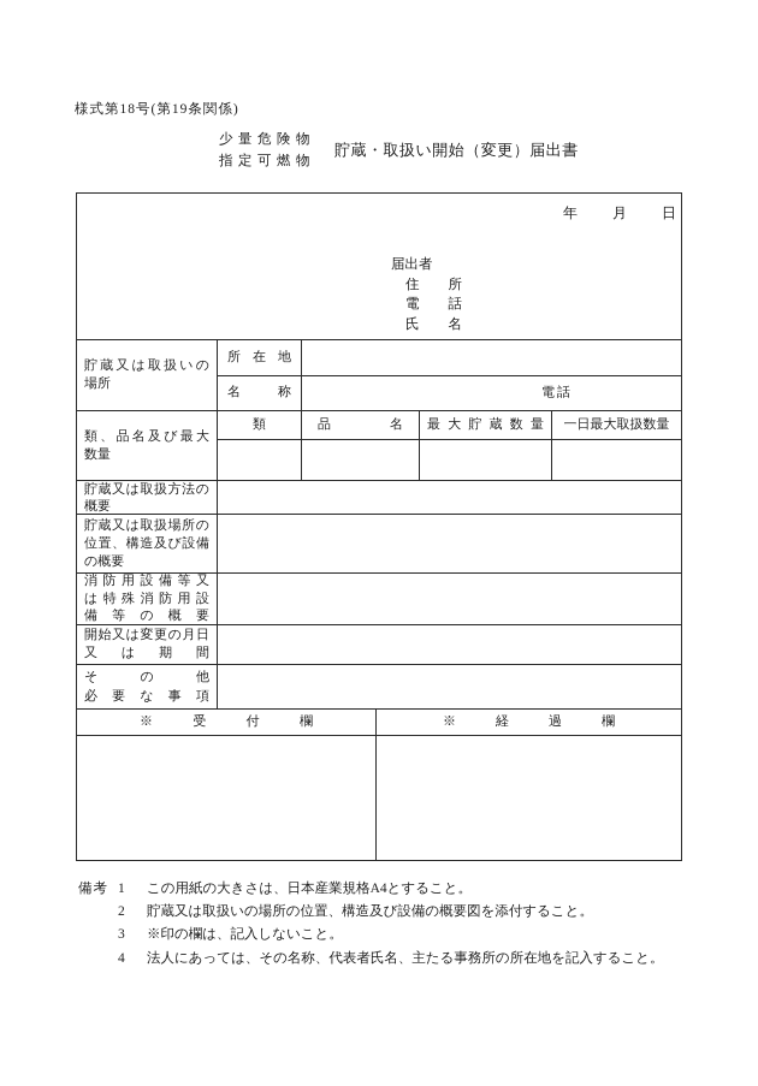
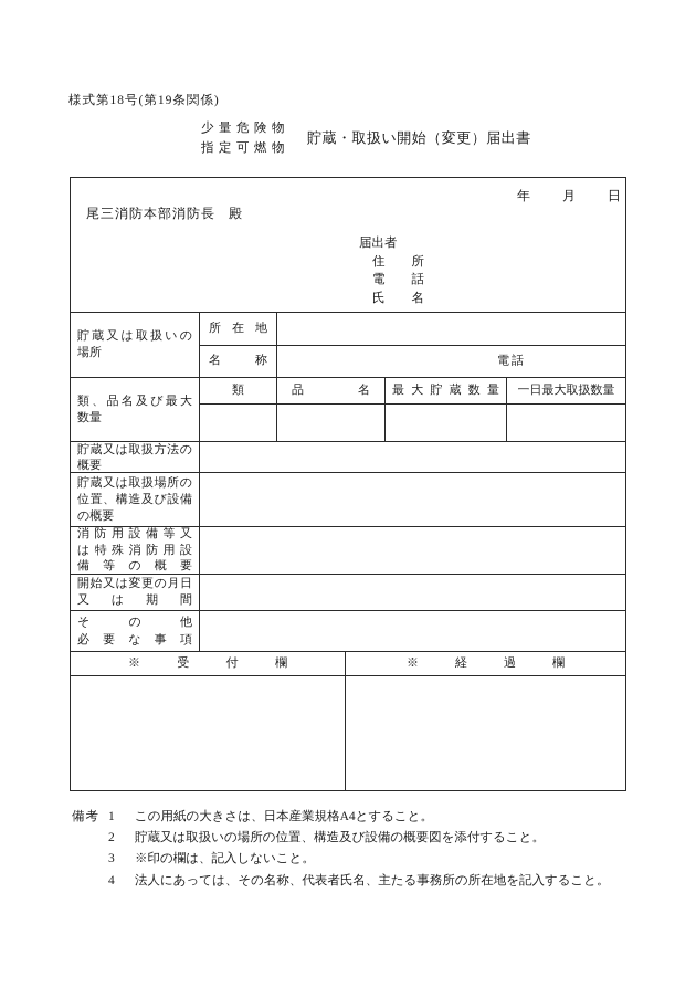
  様式第18号(第19条関係)
  少量危険物
  指定可燃物
  貯蔵・取扱い開始（変更）届出書
  年
  月
  日
+ 尾三消防本部消防長
+ 殿
  届出者
  住所
  電話
  氏名
  貯蔵又は取扱いの
  場所
  所在地
  名称
  電話
  類、品名及び最大
  数量
  類
  品名
  最大貯蔵数量
  一日最大取扱数量
  貯蔵又は取扱方法の
  概要
  貯蔵又は取扱場所の
  位置、構造及び設備
  の概要
  消防用設備等又
  は特殊消防用設
  備等の概要
  開始又は変更の月日
  又は期間
  その他
  必要な事項
  ※受付欄
  ※経過欄
  備考
  1
  この用紙の大きさは、日本産業規格A4とすること。
  2
  貯蔵又は取扱いの場所の位置、構造及び設備の概要図を添付すること。
  3
  ※印の欄は、記入しないこと。
  4
  法人にあっては、その名称、代表者氏名、主たる事務所の所在地を記入すること。
